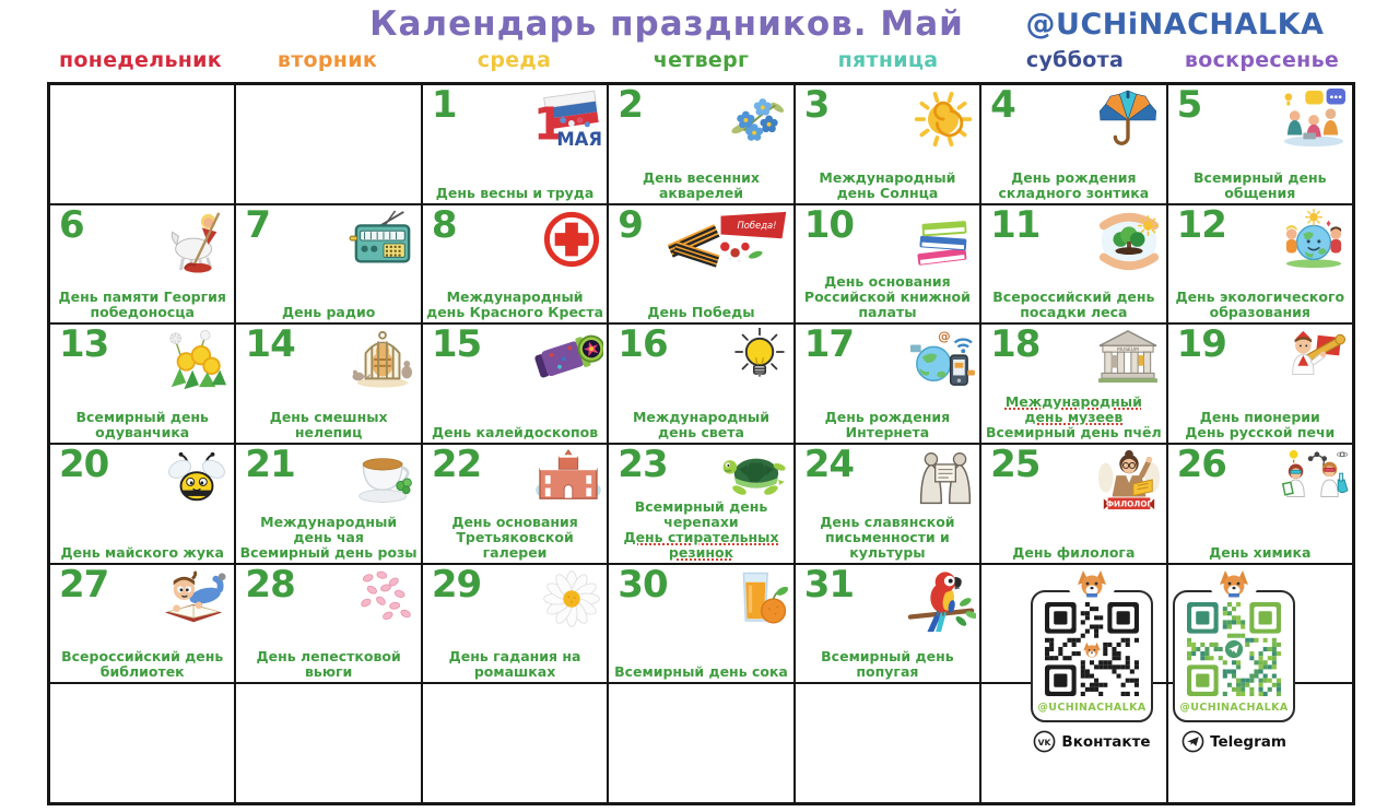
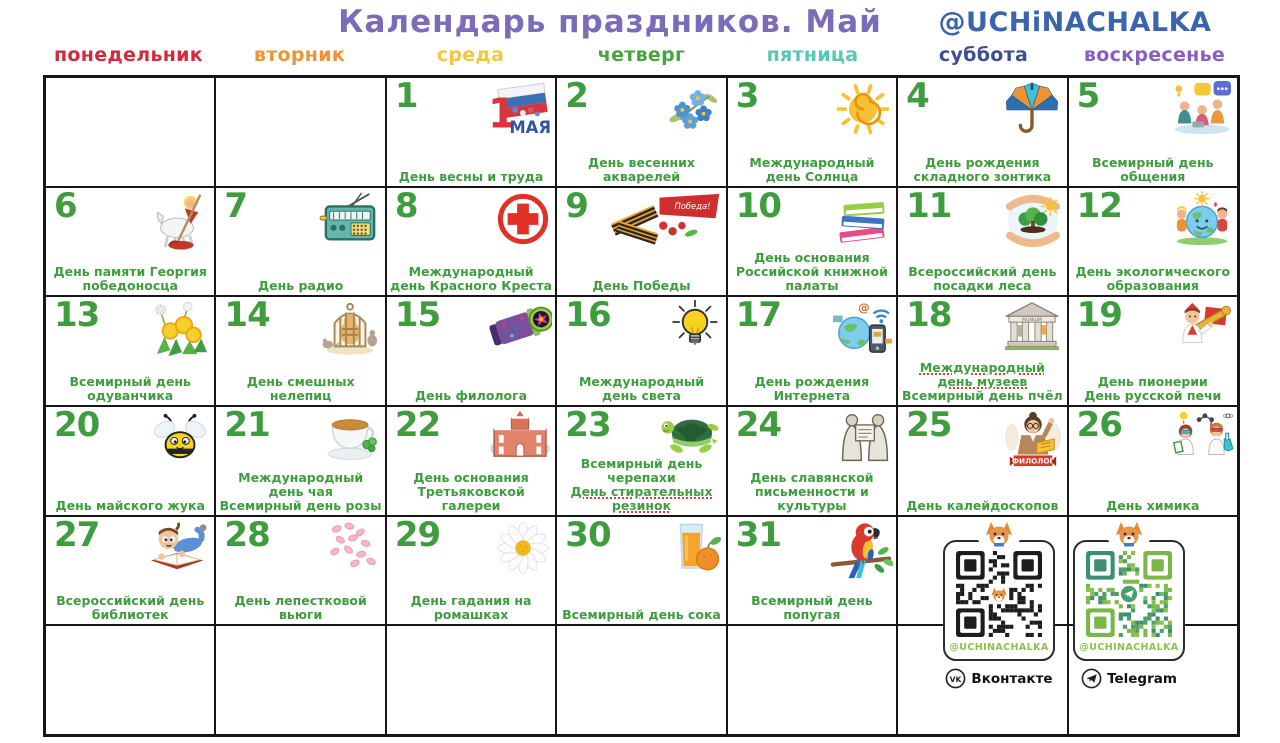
  Календарь праздников. Май
  @UCHiNACHALKA
  понедельник
  вторник
  среда
  четверг
  пятница
  суббота
  воскресенье
  1
  1
  МАЯ
  День весны и труда
  2
  День весенних акварелей
  3
  Международный день Солнца
  4
  День рождения складного зонтика
  5
  Всемирный день общения
  6
  День памяти Георгия победоносца
  7
  День радио
  8
  Международный день Красного Креста
  9
  Победа!
  День Победы
  10
  День основания Российской книжной палаты
  11
  Всероссийский день посадки леса
  12
  День экологического образования
  13
  Всемирный день одуванчика
  14
  День смешных нелепиц
  15
- День калейдоскопов
+ День филолога
  16
  Международный день света
  17
  @
  День рождения Интернета
  18
  Международный день музеев
  Всемирный день пчёл
  19
  День пионерии
  День русской печи
  20
  День майского жука
  21
  Международный день чая
  Всемирный день розы
  22
  День основания Третьяковской галереи
  23
  Всемирный день черепахи
  День стирательных резинок
  24
  День славянской письменности и культуры
  25
  ФИЛОЛОГ
- День филолога
+ День калейдоскопов
  26
  День химика
  27
  Всероссийский день библиотек
  28
  День лепестковой вьюги
  29
  День гадания на ромашках
  30
  Всемирный день сока
  31
  Всемирный день попугая
  @UCHINACHALKA
  VK
  Вконтакте
  @UCHINACHALKA
  Telegram
